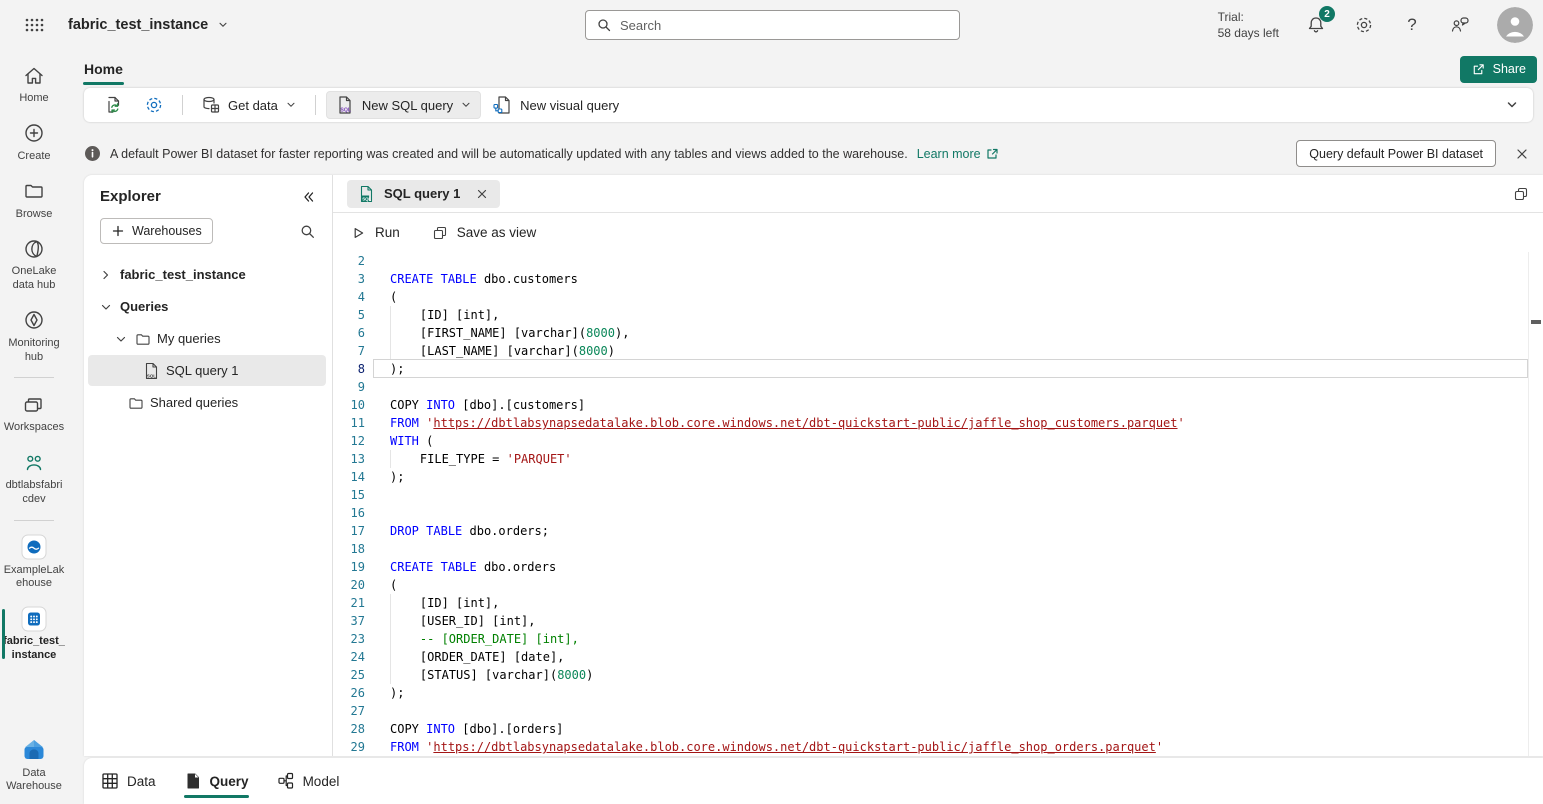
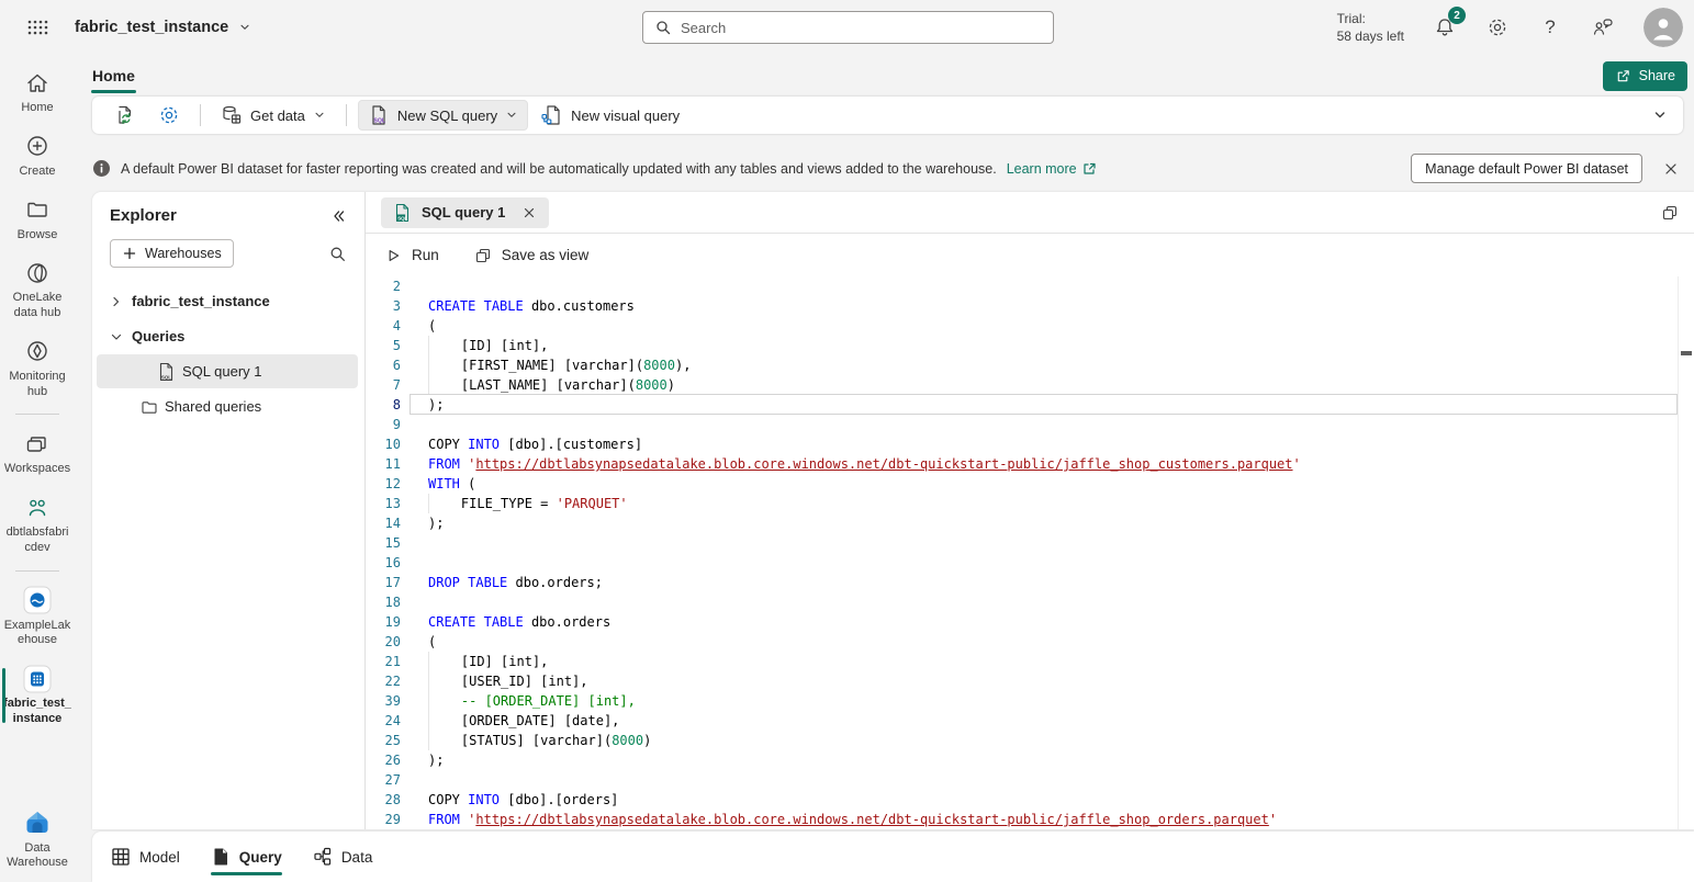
  fabric_test_instance
  Search
  Trial:
  58 days left
  2
  ?
  Home
  Create
  Browse
  OneLake data hub
  Monitoring hub
  Workspaces
  dbtlabsfabricdev
  ExampleLakehouse
  abric_test_instance
  Data Warehouse
  Home
  Share
  Get data
  New SQL query
  New visual query
  A default Power BI dataset for faster reporting was created and will be automatically updated with any tables and views added to the warehouse.
  Learn more
- Query default Power BI dataset
+ Manage default Power BI dataset
  Explorer
  Warehouses
  fabric_test_instance
  Queries
- My queries
  SQL query 1
  Shared queries
  SQL query 1
  Run
  Save as view
  2
  3
  CREATE TABLE dbo.customers
  4
  (
  5
  [ID] [int],
  6
  [FIRST_NAME] [varchar](8000),
  7
  [LAST_NAME] [varchar](8000)
  8
  );
  9
  10
  COPY INTO [dbo].[customers]
  11
  FROM 'https://dbtlabsynapsedatalake.blob.core.windows.net/dbt-quickstart-public/jaffle_shop_customers.parquet'
  12
  WITH (
  13
  FILE_TYPE = 'PARQUET'
  14
  );
  15
  16
  17
  DROP TABLE dbo.orders;
  18
  19
  CREATE TABLE dbo.orders
  20
  (
  21
  [ID] [int],
- 37
+ 22
  [USER_ID] [int],
- 23
+ 39
  -- [ORDER_DATE] [int],
  24
  [ORDER_DATE] [date],
  25
  [STATUS] [varchar](8000)
  26
  );
  27
  28
  COPY INTO [dbo].[orders]
  29
  FROM 'https://dbtlabsynapsedatalake.blob.core.windows.net/dbt-quickstart-public/jaffle_shop_orders.parquet'
- Data
+ Model
  Query
- Model
+ Data
